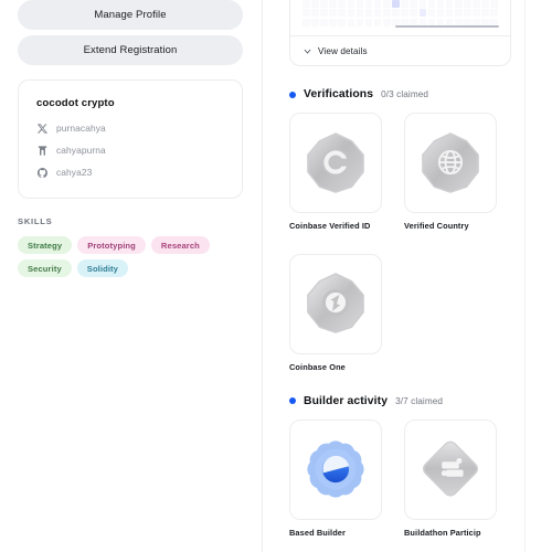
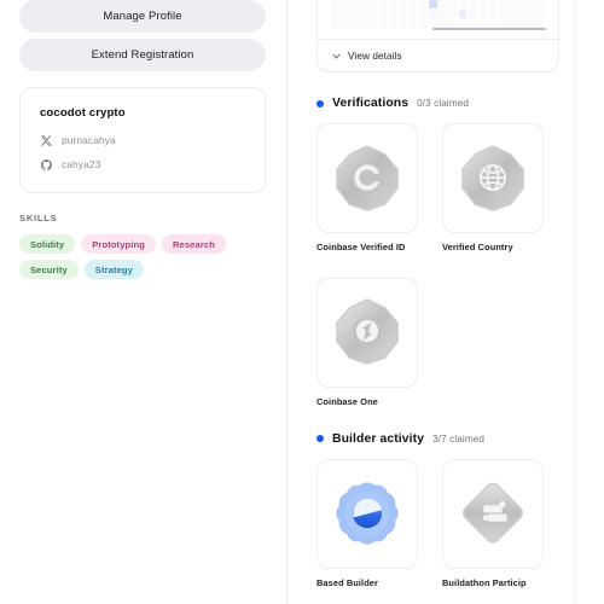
  Manage Profile
  Extend Registration
  cocodot crypto
  purnacahya
- cahyapurna
  cahya23
  SKILLS
- Strategy
+ Solidity
  Prototyping
  Research
  Security
- Solidity
+ Strategy
  View details
  Verifications
  0/3 claimed
  Coinbase Verified ID
  Verified Country
  Coinbase One
  Builder activity
  3/7 claimed
  Based Builder
  Buildathon Particip
